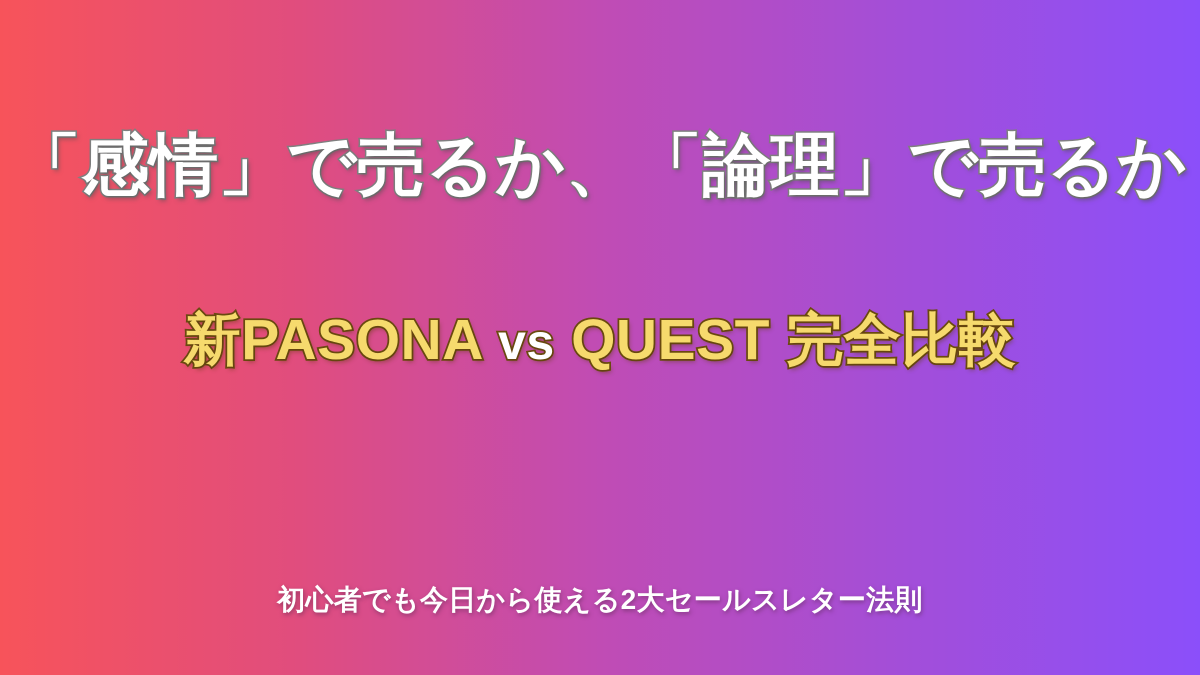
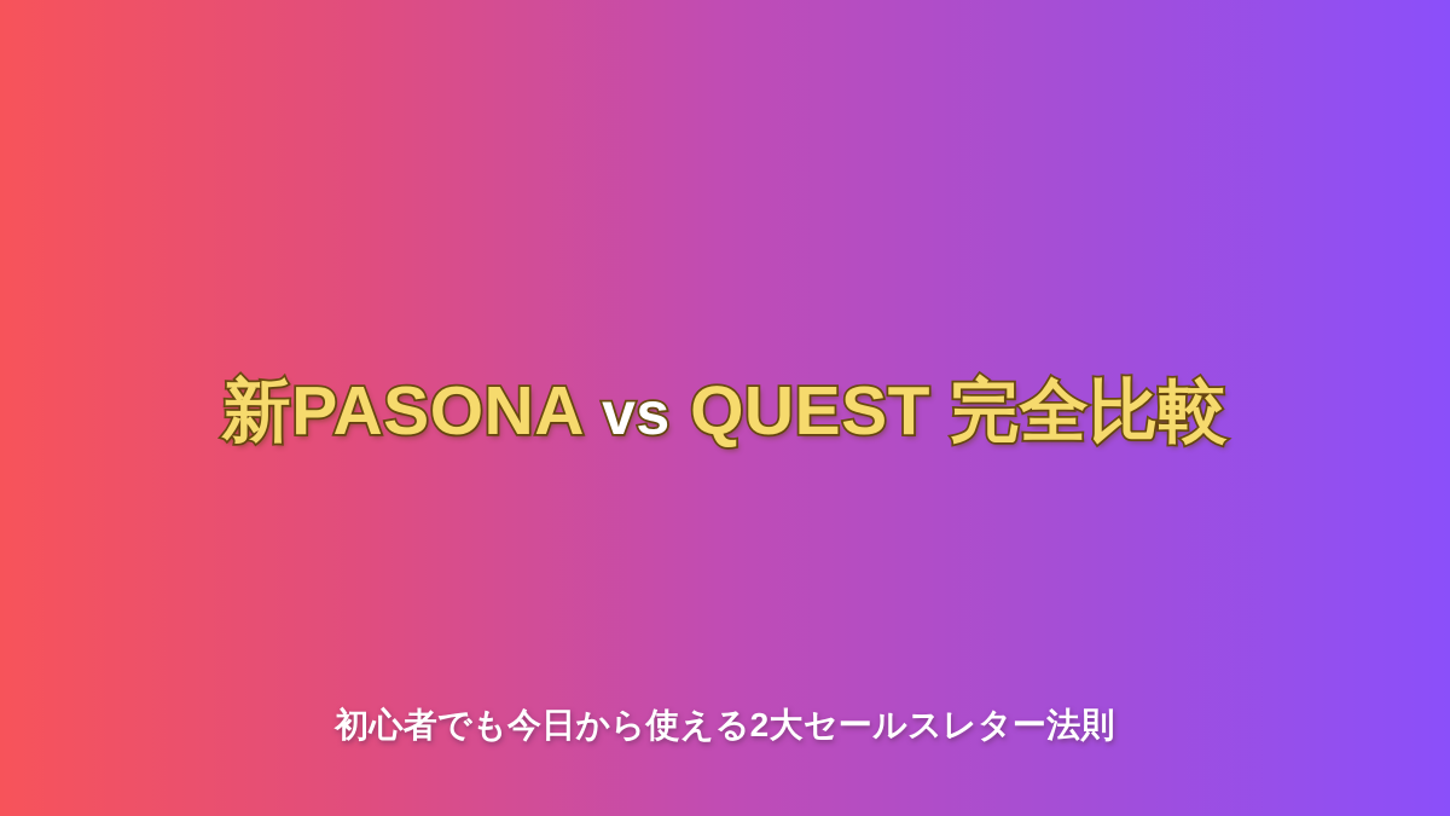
- 「感情」で売るか、「論理」で売るか
  新PASONA vs QUEST 完全比較
  初心者でも今日から使える2大セールスレター法則
